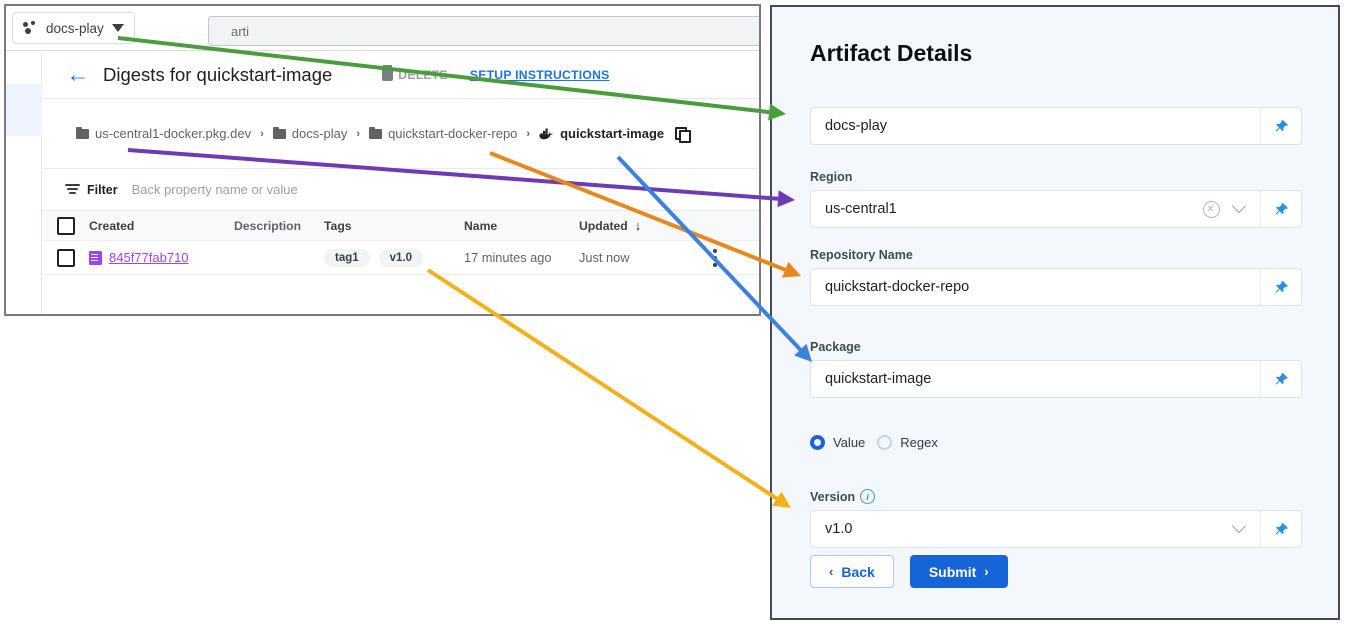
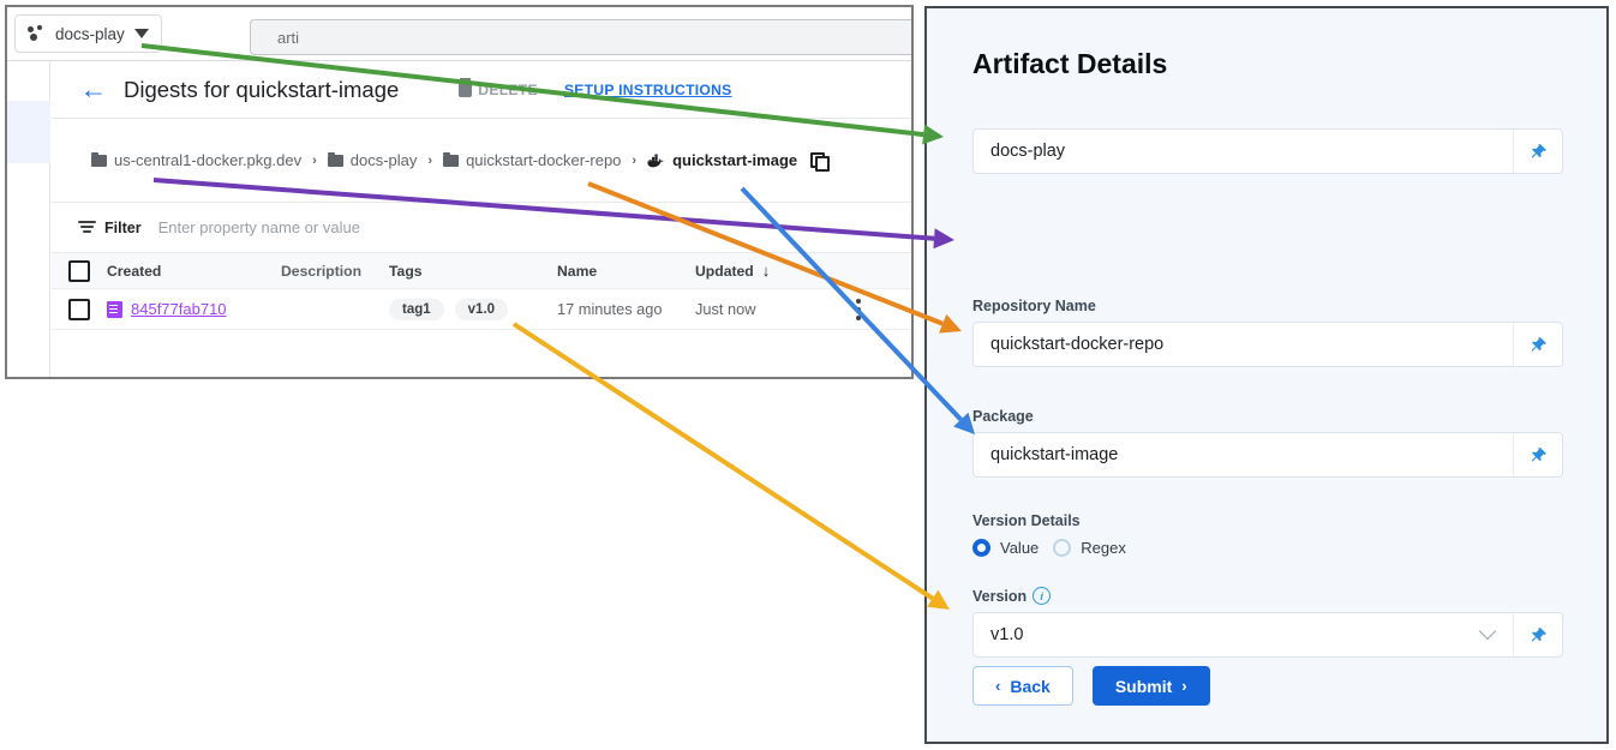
  docs-play
  arti
  ←
  Digests for quickstart-image
  SETUP INSTRUCTIONS
  us-central1-docker.pkg.dev
  ›
  docs-play
  ›
  quickstart-docker-repo
  ›
  quickstart-image
  Filter
- Back property name or value
+ Enter property name or value
  Created
  Description
  Tags
  Name
  Updated
  ↓
  845f77fab710
  tag1
  v1.0
  17 minutes ago
  Just now
  Artifact Details
  docs-play
- Region
- us-central1
  Repository Name
  quickstart-docker-repo
  Package
  quickstart-image
+ Version Details
  Value
  Regex
  Version
  i
  v1.0
  ‹
  Back
  Submit
  ›
